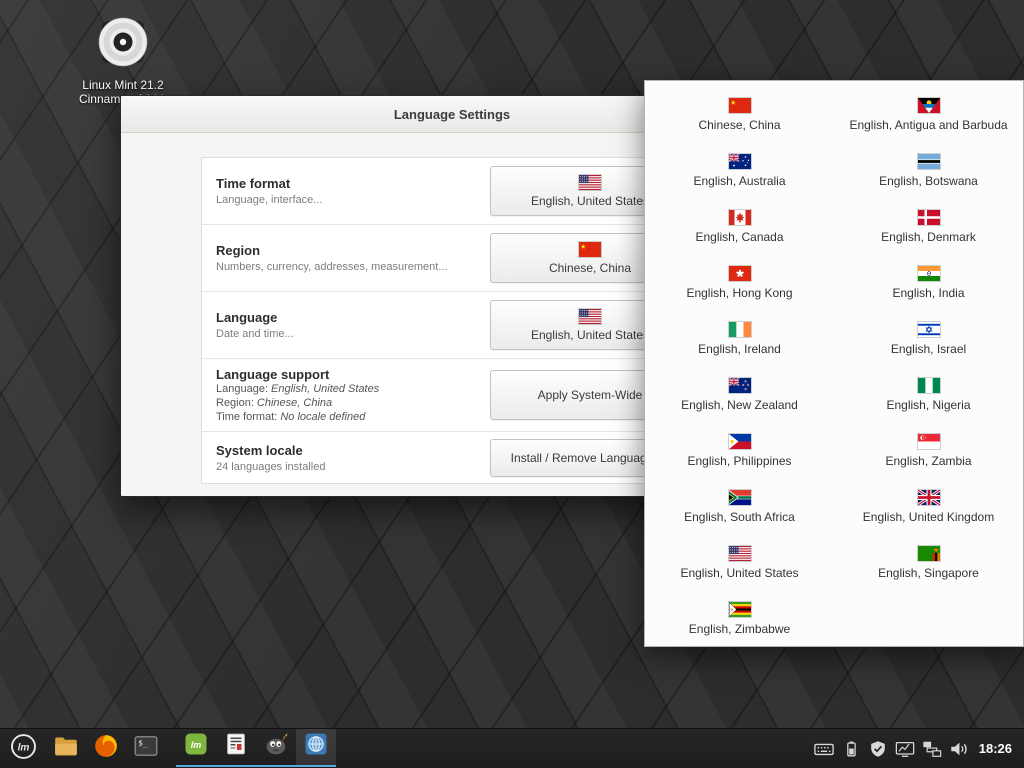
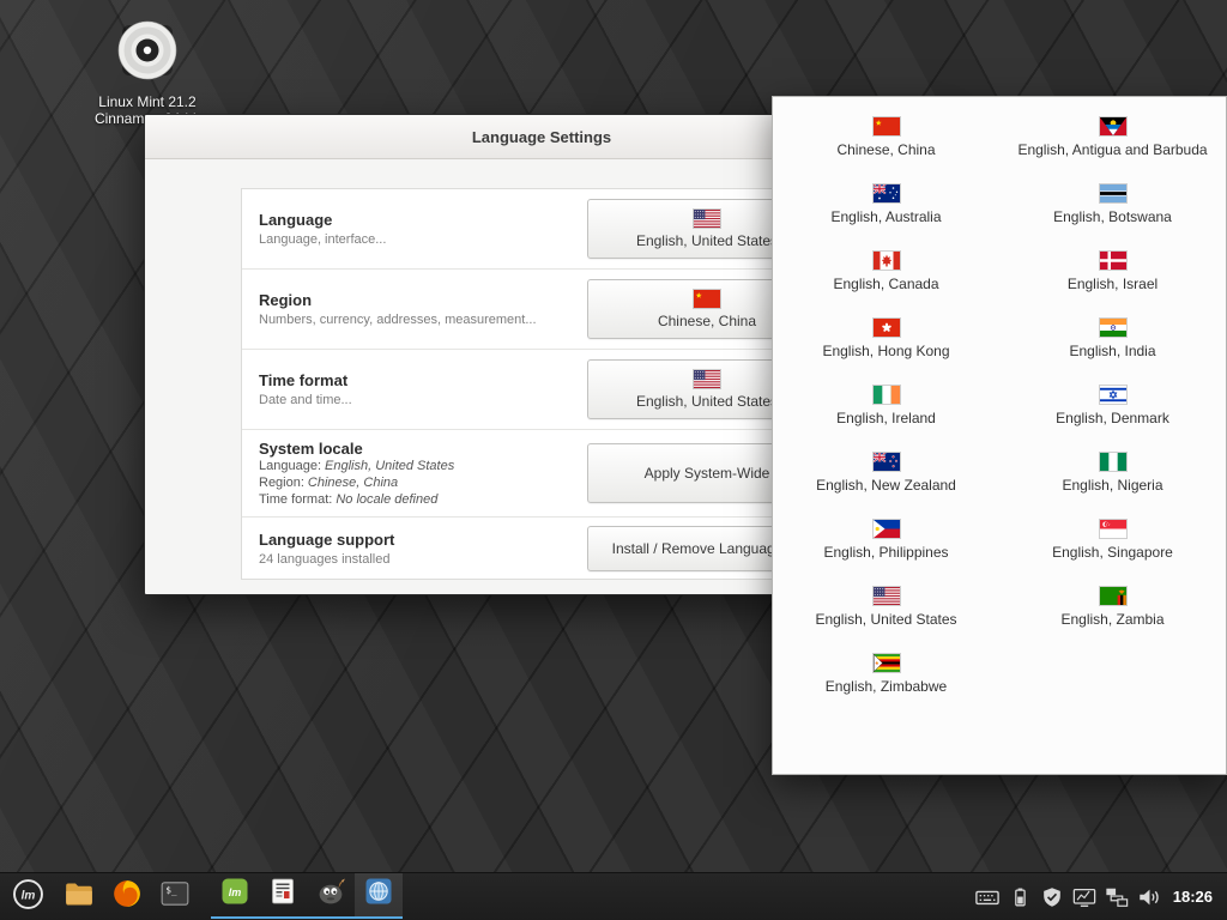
  Linux Mint 21.2
  Language Settings
- Time format
+ Language
  Language, interface...
  English, United State
  Region
  Numbers, currency, addresses, measurement...
  Chinese, China
- Language
+ Time format
  Date and time...
  English, United State
- Language support
+ System locale
  Language: English, United States
  Region: Chinese, China
  Time format: No locale defined
  Apply System-Wide
- System locale
+ Language support
  24 languages installed
  Install / Remove Langua
  Chinese, China
  English, Antigua and Barbuda
  English, Australia
  English, Botswana
  English, Canada
- English, Denmark
+ English, Israel
  English, Hong Kong
  English, India
  English, Ireland
- English, Israel
+ English, Denmark
  English, New Zealand
  English, Nigeria
  English, Philippines
- English, Zambia
+ English, Singapore
- English, South Africa
- English, United Kingdom
  English, United States
- English, Singapore
+ English, Zambia
  English, Zimbabwe
  lm
  $_
  lm
  18:26
